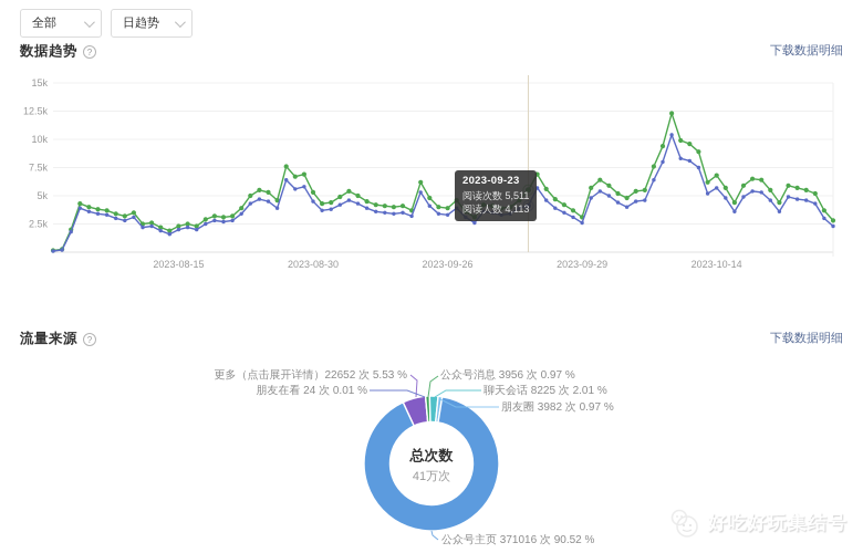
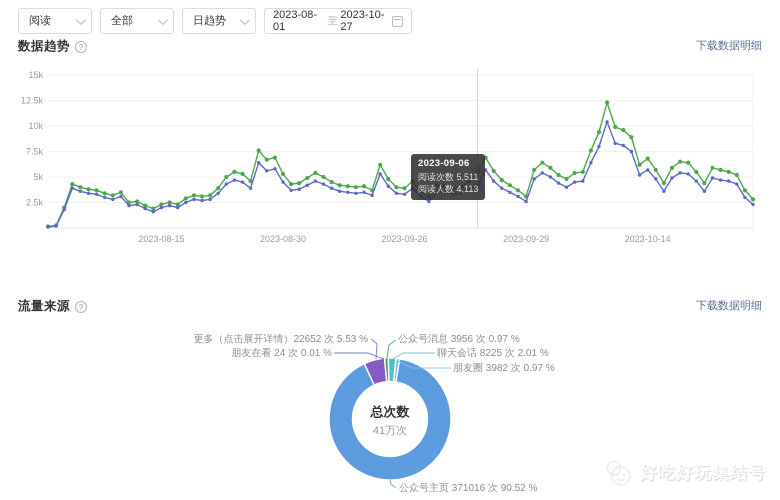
+ 阅读
  全部
  日趋势
+ 2023-08-01
+ 至
+ 2023-10-27
  数据趋势
  ?
  下载数据明细
  2.5k
  5k
  7.5k
  10k
  12.5k
  15k
  2023-08-15
  2023-08-30
  2023-09-26
  2023-09-29
  2023-10-14
- 2023-09-23
+ 2023-09-06
  阅读次数 5,511
  阅读人数 4,113
  流量来源
  ?
  下载数据明细
  更多（点击展开详情）22652 次 5.53 %
  朋友在看 24 次 0.01 %
  公众号消息 3956 次 0.97 %
  聊天会话 8225 次 2.01 %
  朋友圈 3982 次 0.97 %
  公众号主页 371016 次 90.52 %
  总次数
  41万次
  好吃好玩集结号
